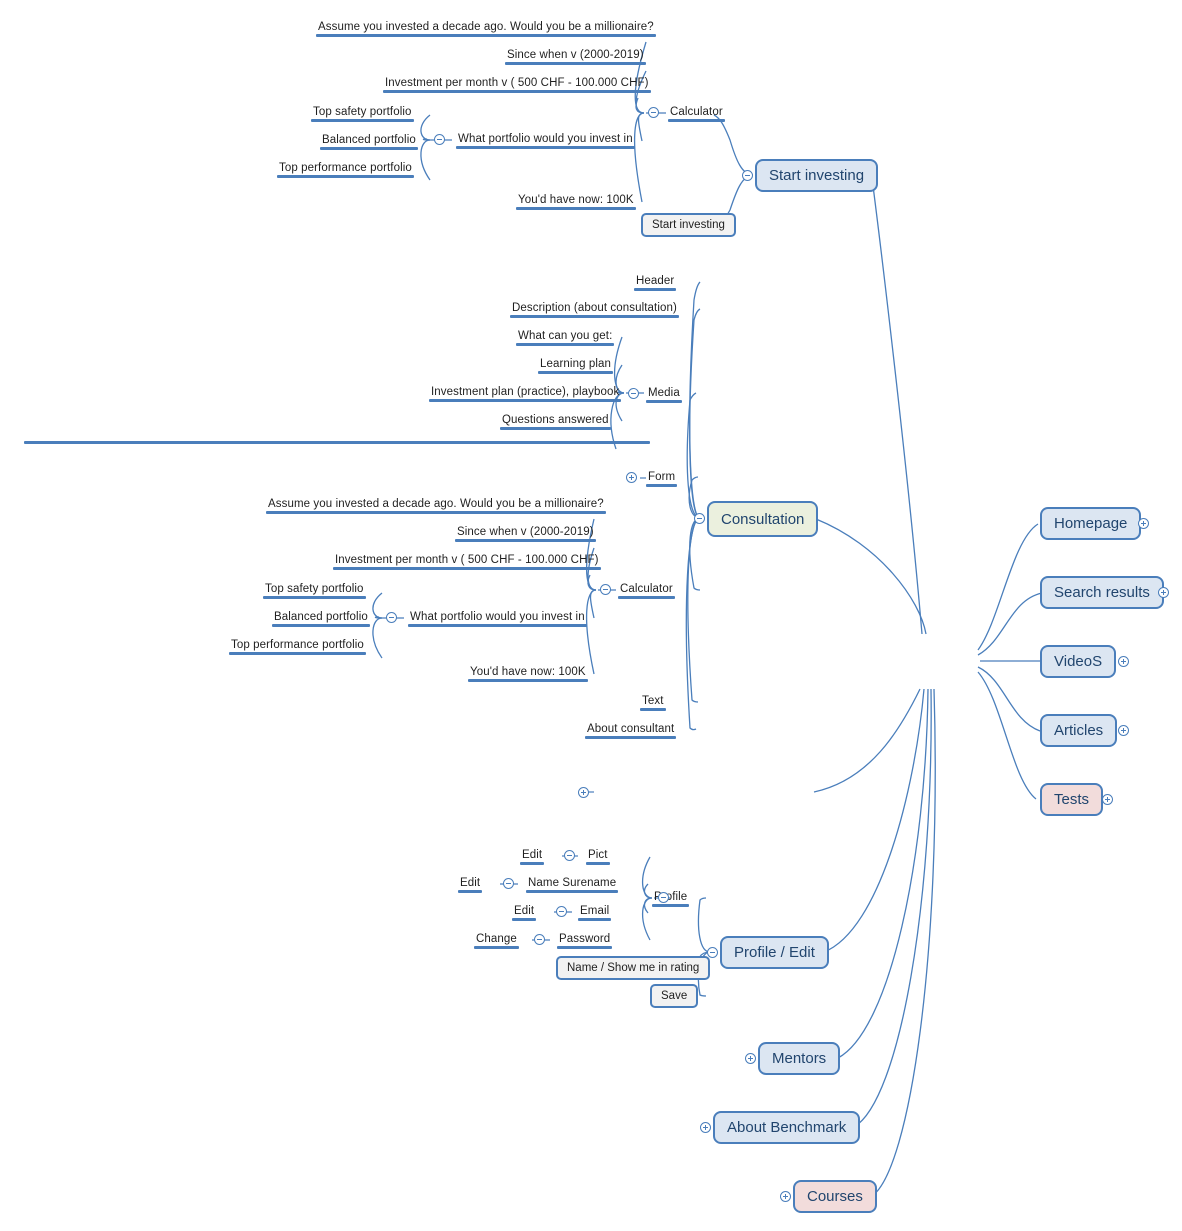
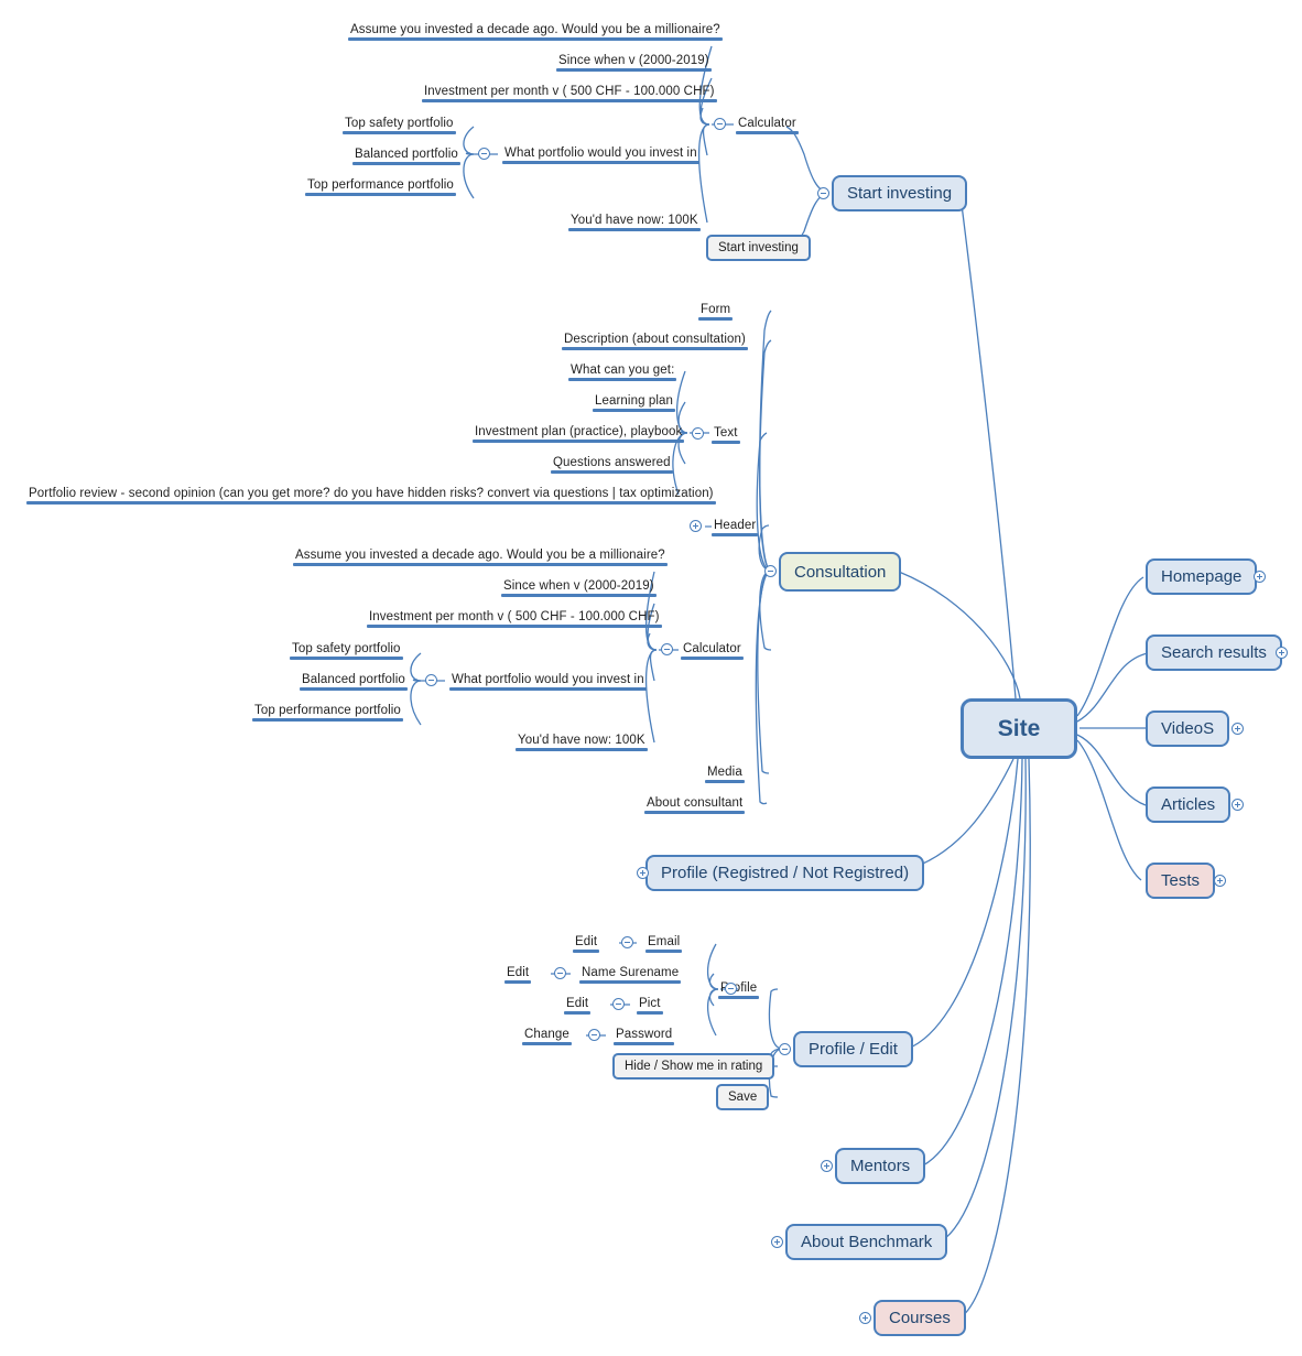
+ Site
  Homepage
  Search results
  VideoS
  Articles
  Tests
  Start investing
  Calculator
  Assume you invested a decade ago. Would you be a millionaire?
  Since when v (2000-2019)
  Investment per month v ( 500 CHF - 100.000 CHF)
  What portfolio would you invest in
  Top safety portfolio
  Balanced portfolio
  Top performance portfolio
  You'd have now: 100K
  Start investing
  Consultation
- Header
+ Form
  Description (about consultation)
- Media
+ Text
  What can you get:
  Learning plan
  Investment plan (practice), playbook
  Questions answered
+ Portfolio review - second opinion (can you get more? do you have hidden risks? convert via questions | tax optimization)
- Form
+ Header
  Calculator
  Assume you invested a decade ago. Would you be a millionaire?
  Since when v (2000-2019)
  Investment per month v ( 500 CHF - 100.000 CHF)
  What portfolio would you invest in
  Top safety portfolio
  Balanced portfolio
  Top performance portfolio
  You'd have now: 100K
- Text
+ Media
  About consultant
+ Profile (Registred / Not Registred)
  Profile / Edit
- Pict
+ Email
  Edit
  Name Surename
  Edit
- Email
+ Pict
  Edit
  Password
  Change
- Name / Show me in rating
+ Hide / Show me in rating
  Save
  Mentors
  About Benchmark
  Courses
